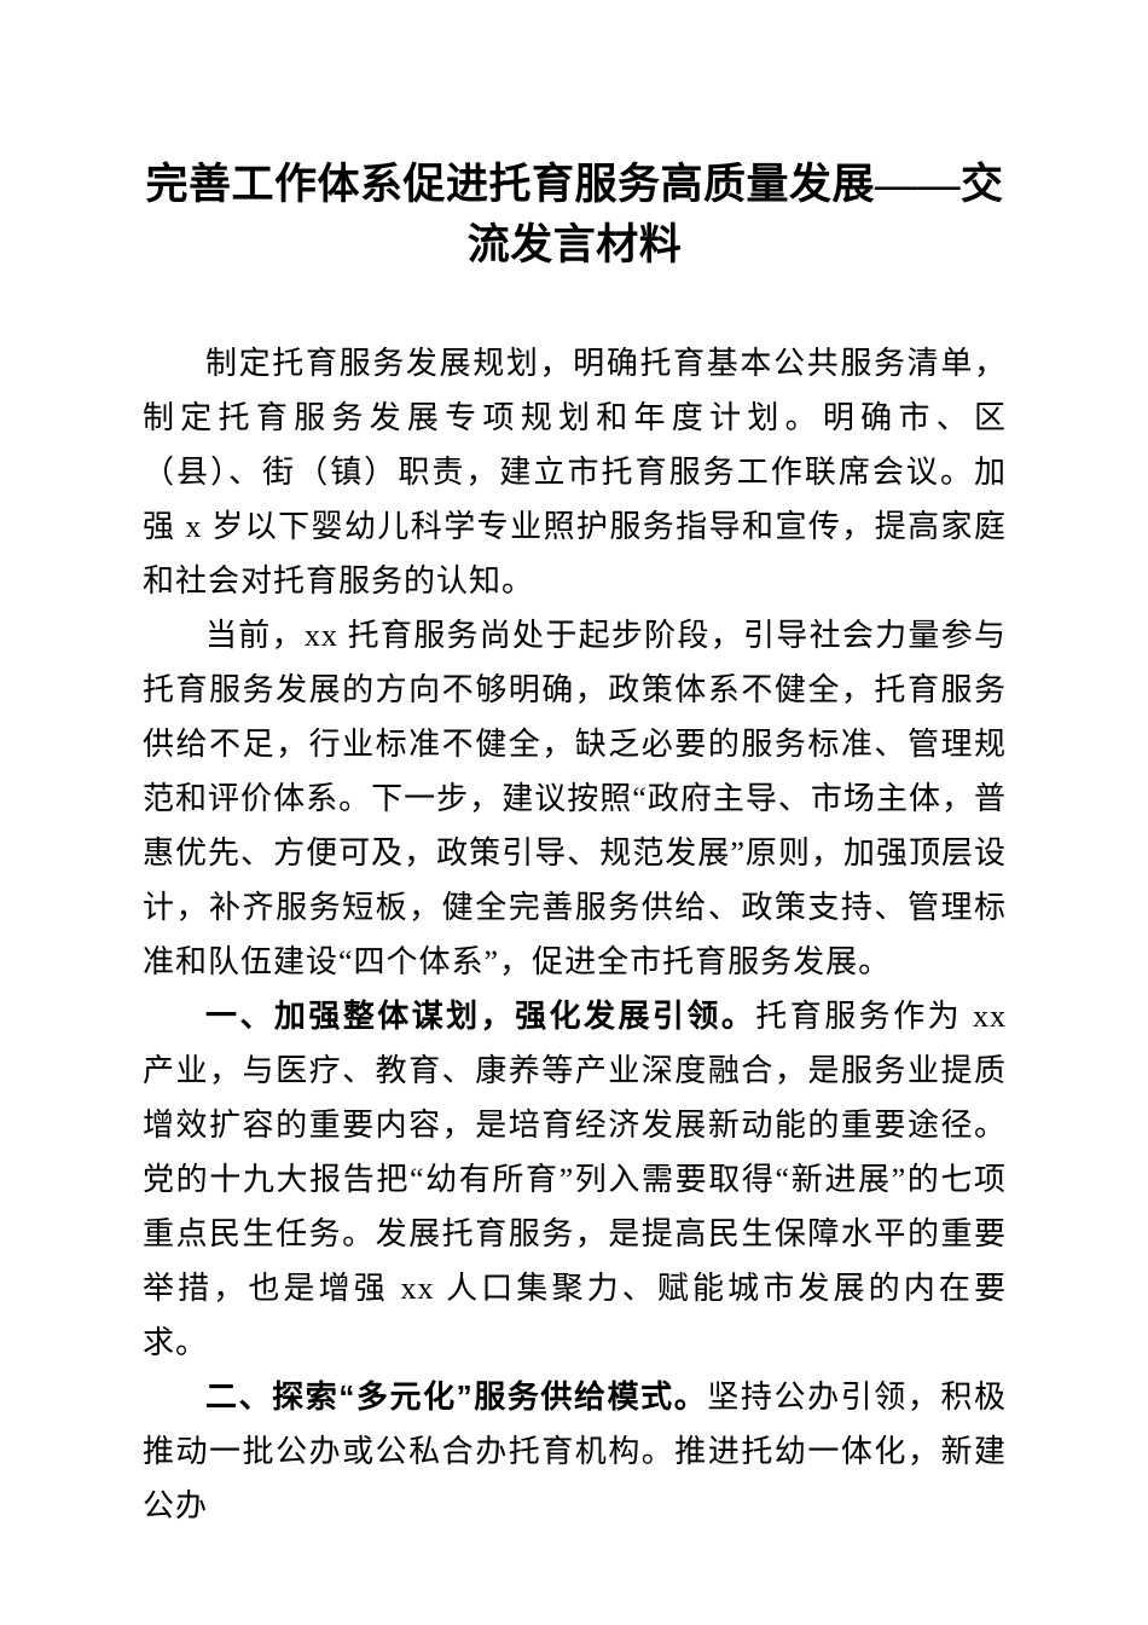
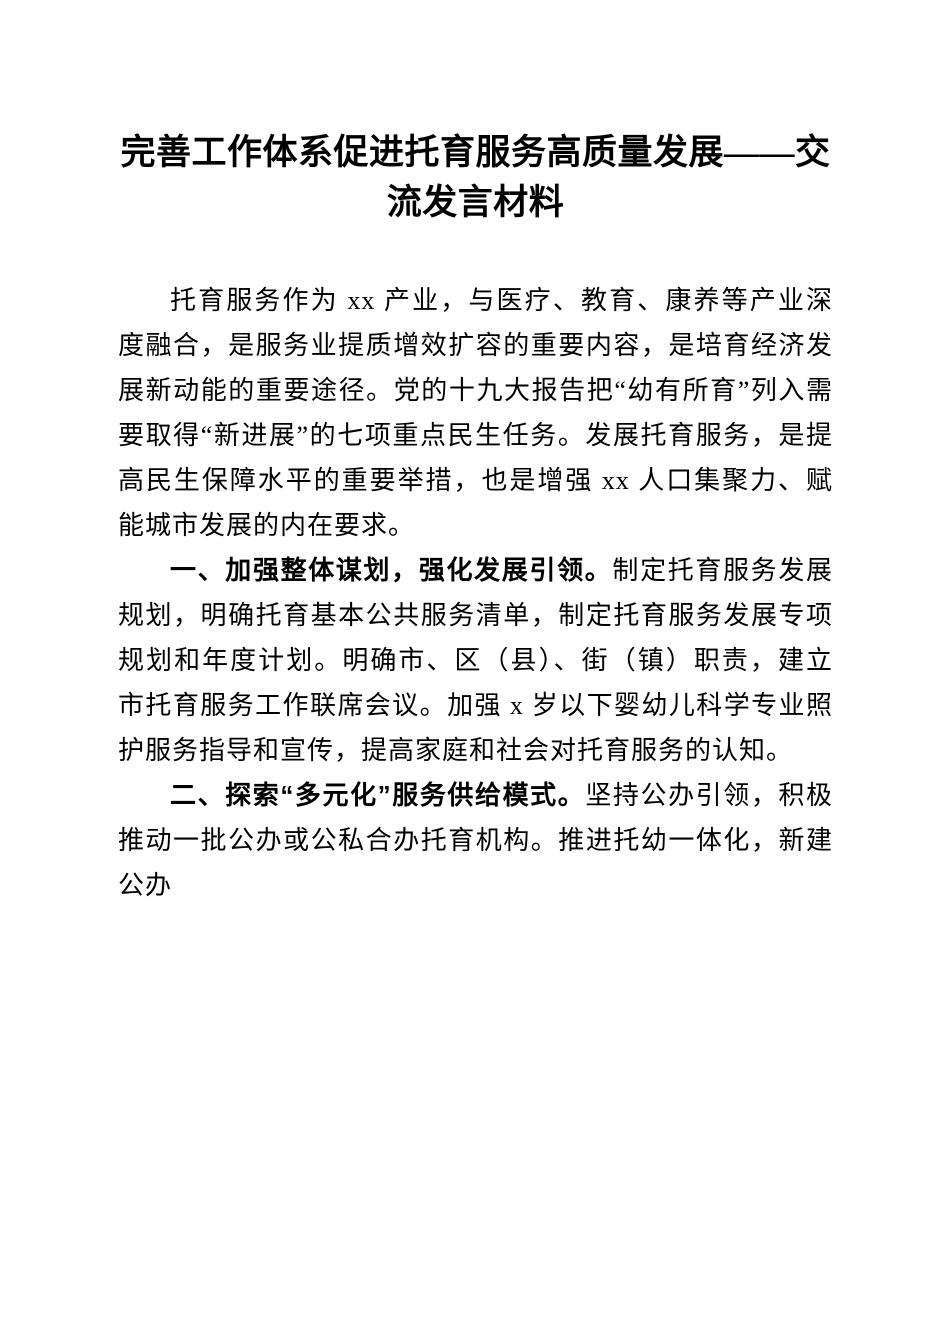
  完善工作体系促进托育服务高质量发展——交流发言材料
- 制定托育服务发展规划，明确托育基本公共服务清单，制定托育服务发展专项规划和年度计划。明确市、区（县）、街（镇）职责，建立市托育服务工作联席会议。加强 x 岁以下婴幼儿科学专业照护服务指导和宣传，提高家庭和社会对托育服务的认知。
+ 托育服务作为 xx 产业，与医疗、教育、康养等产业深度融合，是服务业提质增效扩容的重要内容，是培育经济发展新动能的重要途径。党的十九大报告把“幼有所育”列入需要取得“新进展”的七项重点民生任务。发展托育服务，是提高民生保障水平的重要举措，也是增强 xx 人口集聚力、赋能城市发展的内在要求。
- 当前，xx 托育服务尚处于起步阶段，引导社会力量参与托育服务发展的方向不够明确，政策体系不健全，托育服务供给不足，行业标准不健全，缺乏必要的服务标准、管理规范和评价体系。下一步，建议按照“政府主导、市场主体，普惠优先、方便可及，政策引导、规范发展”原则，加强顶层设计，补齐服务短板，健全完善服务供给、政策支持、管理标准和队伍建设“四个体系”，促进全市托育服务发展。
- 一、加强整体谋划，强化发展引领。托育服务作为 xx 产业，与医疗、教育、康养等产业深度融合，是服务业提质增效扩容的重要内容，是培育经济发展新动能的重要途径。党的十九大报告把“幼有所育”列入需要取得“新进展”的七项重点民生任务。发展托育服务，是提高民生保障水平的重要举措，也是增强 xx 人口集聚力、赋能城市发展的内在要求。
+ 一、加强整体谋划，强化发展引领。制定托育服务发展规划，明确托育基本公共服务清单，制定托育服务发展专项规划和年度计划。明确市、区（县）、街（镇）职责，建立市托育服务工作联席会议。加强 x 岁以下婴幼儿科学专业照护服务指导和宣传，提高家庭和社会对托育服务的认知。
  二、探索“多元化”服务供给模式。坚持公办引领，积极推动一批公办或公私合办托育机构。推进托幼一体化，新建公办
